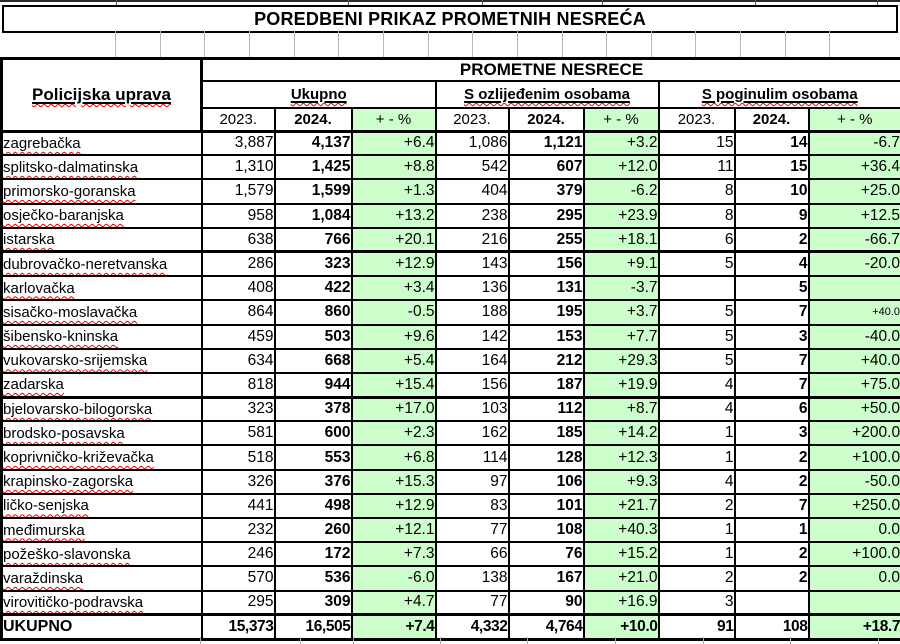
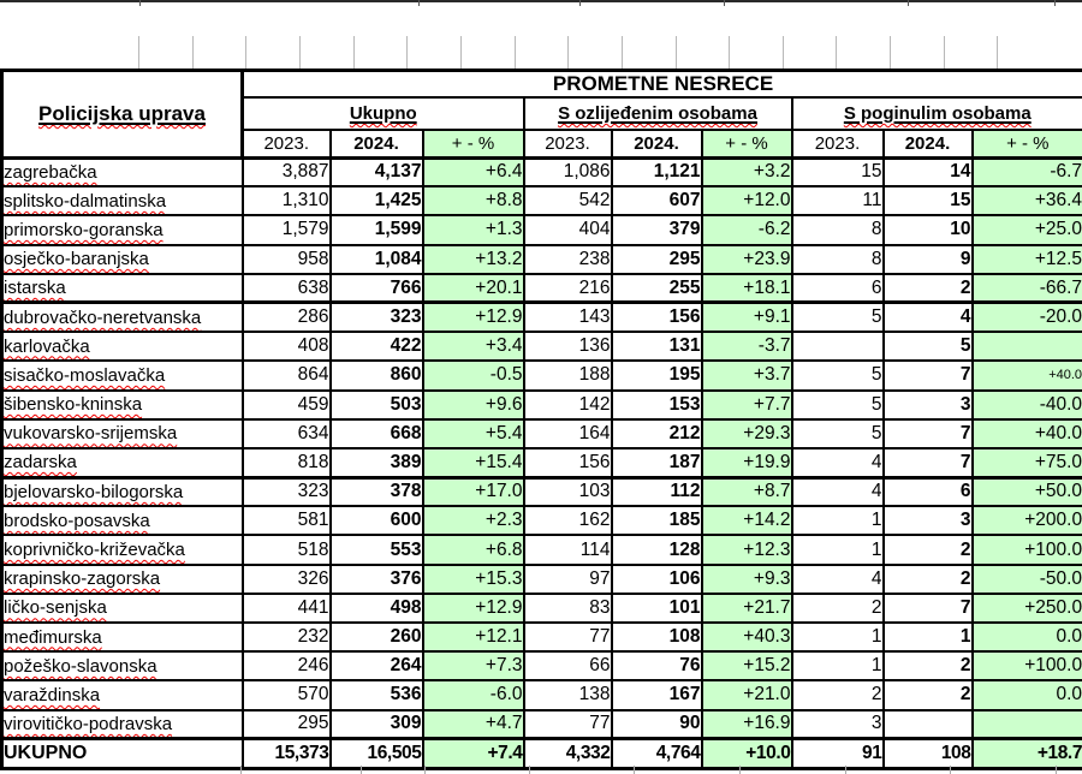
- POREDBENI PRIKAZ PROMETNIH NESREĆA
  Policijska uprava	PROMETNE NESRECE
  Ukupno	S ozlijeđenim osobama	S poginulim osobama
  2023.	2024.	+ - %	2023.	2024.	+ - %	2023.	2024.	+ - %
  zagrebačka	3,887	4,137	+6.4	1,086	1,121	+3.2	15	14	-6.7
  splitsko-dalmatinska	1,310	1,425	+8.8	542	607	+12.0	11	15	+36.4
  primorsko-goranska	1,579	1,599	+1.3	404	379	-6.2	8	10	+25.0
  osječko-baranjska	958	1,084	+13.2	238	295	+23.9	8	9	+12.5
  istarska	638	766	+20.1	216	255	+18.1	6	2	-66.7
  dubrovačko-neretvanska	286	323	+12.9	143	156	+9.1	5	4	-20.0
  karlovačka	408	422	+3.4	136	131	-3.7		5
  sisačko-moslavačka	864	860	-0.5	188	195	+3.7	5	7	+40.0
  šibensko-kninska	459	503	+9.6	142	153	+7.7	5	3	-40.0
  vukovarsko-srijemska	634	668	+5.4	164	212	+29.3	5	7	+40.0
- zadarska	818	944	+15.4	156	187	+19.9	4	7	+75.0
+ zadarska	818	389	+15.4	156	187	+19.9	4	7	+75.0
  bjelovarsko-bilogorska	323	378	+17.0	103	112	+8.7	4	6	+50.0
  brodsko-posavska	581	600	+2.3	162	185	+14.2	1	3	+200.0
  koprivničko-križevačka	518	553	+6.8	114	128	+12.3	1	2	+100.0
  krapinsko-zagorska	326	376	+15.3	97	106	+9.3	4	2	-50.0
  ličko-senjska	441	498	+12.9	83	101	+21.7	2	7	+250.0
  međimurska	232	260	+12.1	77	108	+40.3	1	1	0.0
- požeško-slavonska	246	172	+7.3	66	76	+15.2	1	2	+100.0
+ požeško-slavonska	246	264	+7.3	66	76	+15.2	1	2	+100.0
  varaždinska	570	536	-6.0	138	167	+21.0	2	2	0.0
  virovitičko-podravska	295	309	+4.7	77	90	+16.9	3
  UKUPNO	15,373	16,505	+7.4	4,332	4,764	+10.0	91	108	+18.7
